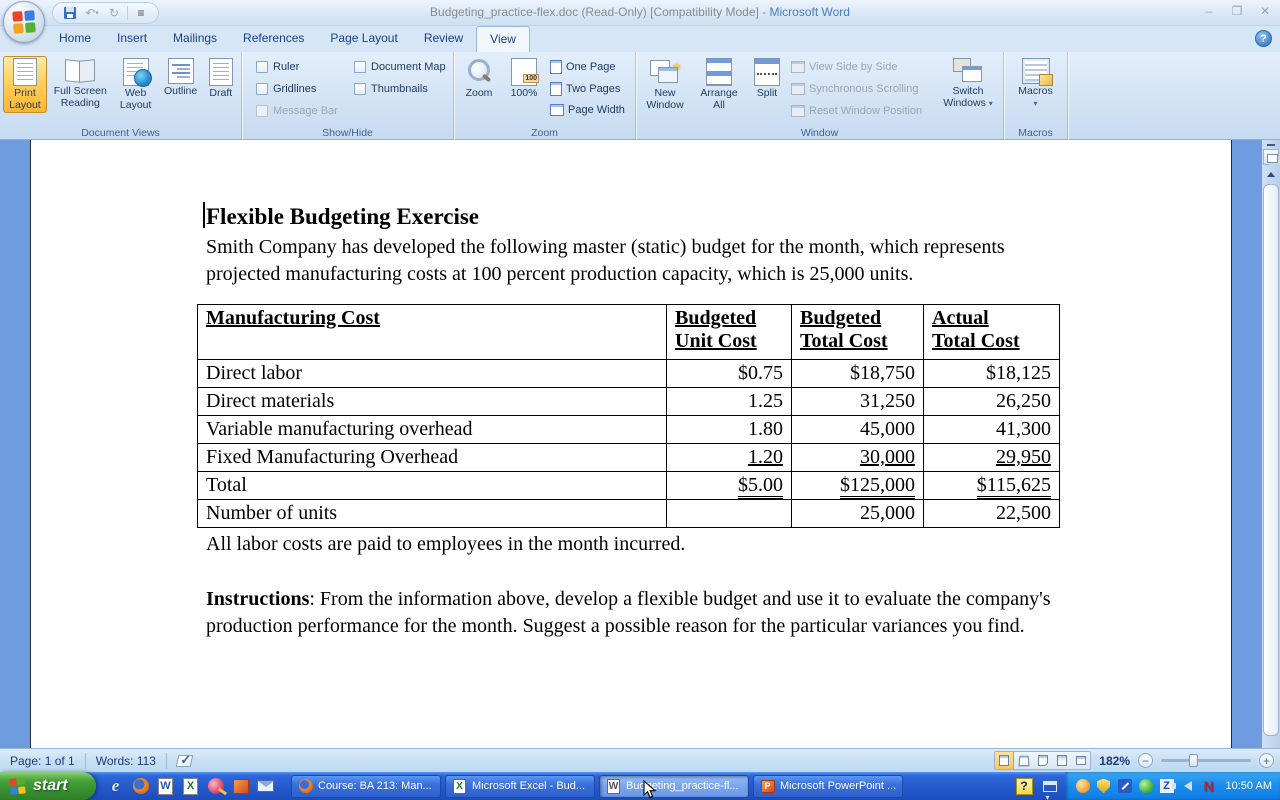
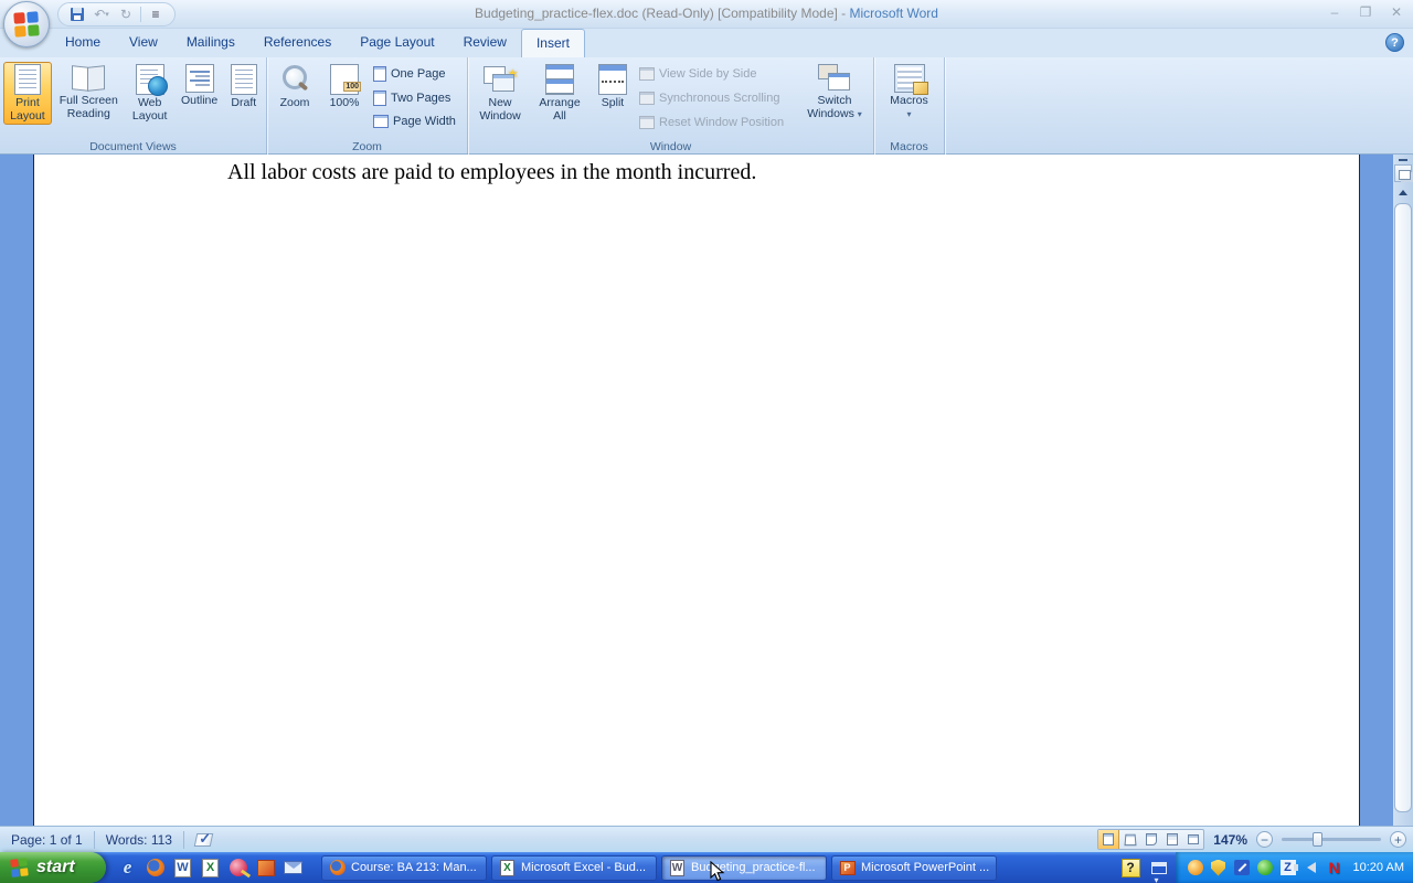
  ↶
  ↻
  ≡
  Budgeting_practice-flex.doc (Read-Only) [Compatibility Mode] - Microsoft Word
  ‒
  ❐
  ✕
  Home
- Insert
+ View
  Mailings
  References
  Page Layout
  Review
- View
+ Insert
  ?
  Print
  Layout
  Full Screen
  Reading
  Web
  Layout
  Outline
  Draft
  Document Views
- Ruler
- Gridlines
- Message Bar
- Document Map
- Thumbnails
- Show/Hide
  Zoom
  100%
  One Page
  Two Pages
  Page Width
  Zoom
  New
  Window
  Arrange
  All
  Split
  View Side by Side
  Synchronous Scrolling
  Reset Window Position
  Switch
  Windows ▾
  Window
  Macros
  ▾
  Macros
- Flexible Budgeting Exercise
- Smith Company has developed the following master (static) budget for the month, which represents projected manufacturing costs at 100 percent production capacity, which is 25,000 units.
- Manufacturing Cost	BudgetedUnit Cost	BudgetedTotal Cost	ActualTotal Cost
- Direct labor	$0.75	$18,750	$18,125
- Direct materials	1.25	31,250	26,250
- Variable manufacturing overhead	1.80	45,000	41,300
- Fixed Manufacturing Overhead	1.20	30,000	29,950
- Total	$5.00	$125,000	$115,625
- Number of units		25,000	22,500
  All labor costs are paid to employees in the month incurred.
- Instructions: From the information above, develop a flexible budget and use it to evaluate the company's production performance for the month. Suggest a possible reason for the particular variances you find.
  Page: 1 of 1
  Words: 113
- 182%
+ 147%
  −
  +
  start
  e
  W
  X
  Course: BA 213: Man...
  X
  Microsoft Excel - Bud...
  W
  Budeting_practice-fl...
  P
  Microsoft PowerPoint ...
  ?
  Z
  N
- 10:50 AM
+ 10:20 AM
